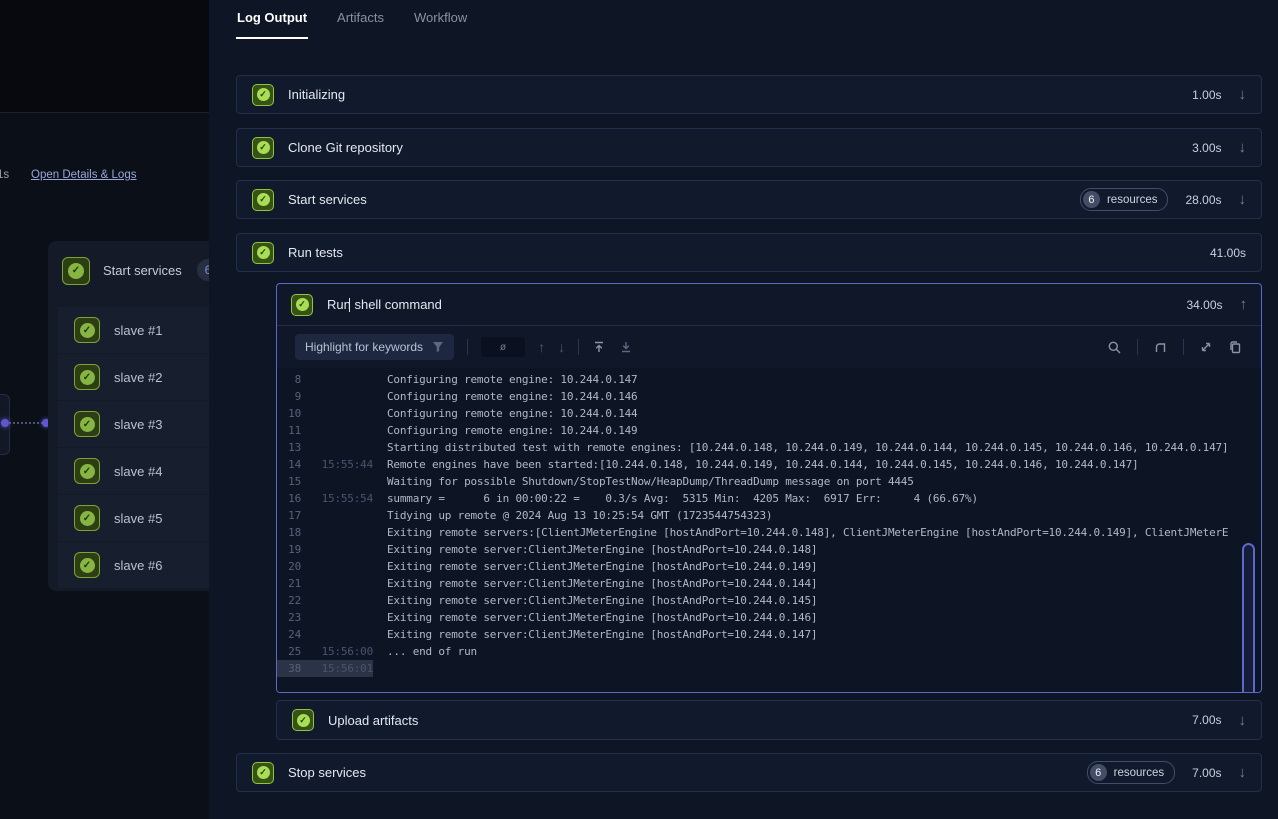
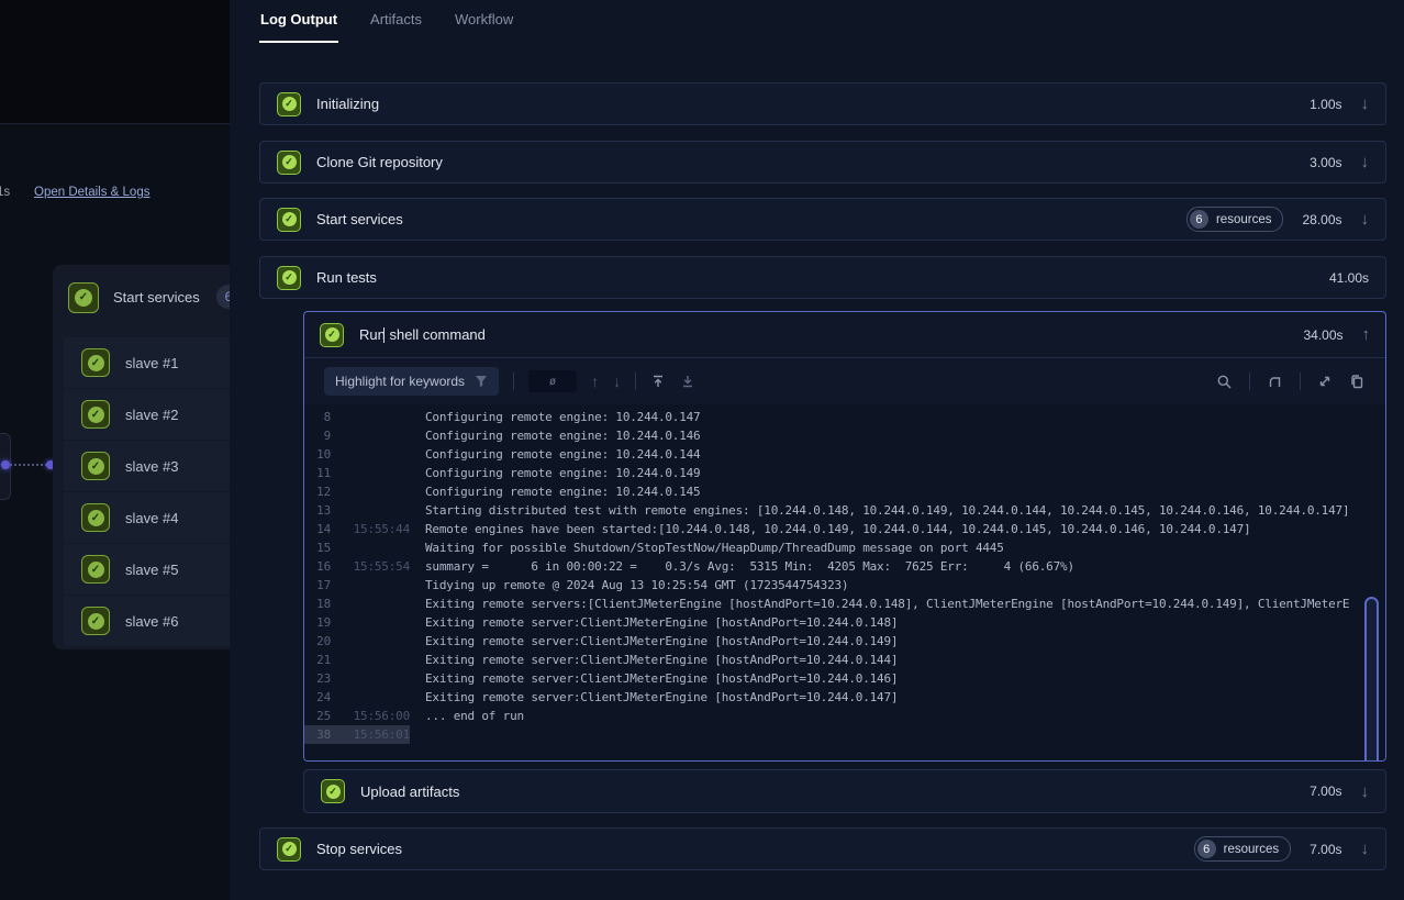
  1s
  Open Details & Logs
  ✓
  Start services
  6
  ✓
  slave #1
  ✓
  slave #2
  ✓
  slave #3
  ✓
  slave #4
  ✓
  slave #5
  ✓
  slave #6
  Log Output
  Artifacts
  Workflow
  ✓
  Initializing
  1.00s
  ↓
  ✓
  Clone Git repository
  3.00s
  ↓
  ✓
  Start services
  6
  resources
  28.00s
  ↓
  ✓
  Run tests
  41.00s
  ✓
  Run shell command
  34.00s
  ↑
  Highlight for keywords
  ø
  ↑
  ↓
  8
  Configuring remote engine: 10.244.0.147
  9
  Configuring remote engine: 10.244.0.146
  10
  Configuring remote engine: 10.244.0.144
  11
  Configuring remote engine: 10.244.0.149
+ 12
+ Configuring remote engine: 10.244.0.145
  13
  Starting distributed test with remote engines: [10.244.0.148, 10.244.0.149, 10.244.0.144, 10.244.0.145, 10.244.0.146, 10.244.0.147]
  14
  15:55:44
  Remote engines have been started:[10.244.0.148, 10.244.0.149, 10.244.0.144, 10.244.0.145, 10.244.0.146, 10.244.0.147]
  15
  Waiting for possible Shutdown/StopTestNow/HeapDump/ThreadDump message on port 4445
  16
  15:55:54
- summary = 6 in 00:00:22 = 0.3/s Avg: 5315 Min: 4205 Max: 6917 Err: 4 (66.67%)
+ summary = 6 in 00:00:22 = 0.3/s Avg: 5315 Min: 4205 Max: 7625 Err: 4 (66.67%)
  17
  Tidying up remote @ 2024 Aug 13 10:25:54 GMT (1723544754323)
  18
  Exiting remote servers:[ClientJMeterEngine [hostAndPort=10.244.0.148], ClientJMeterEngine [hostAndPort=10.244.0.149], ClientJMeterE
  19
  Exiting remote server:ClientJMeterEngine [hostAndPort=10.244.0.148]
  20
  Exiting remote server:ClientJMeterEngine [hostAndPort=10.244.0.149]
  21
  Exiting remote server:ClientJMeterEngine [hostAndPort=10.244.0.144]
- 22
- Exiting remote server:ClientJMeterEngine [hostAndPort=10.244.0.145]
  23
  Exiting remote server:ClientJMeterEngine [hostAndPort=10.244.0.146]
  24
  Exiting remote server:ClientJMeterEngine [hostAndPort=10.244.0.147]
  25
  15:56:00
  ... end of run
  38
  15:56:01
  ✓
  Upload artifacts
  7.00s
  ↓
  ✓
  Stop services
  6
  resources
  7.00s
  ↓
